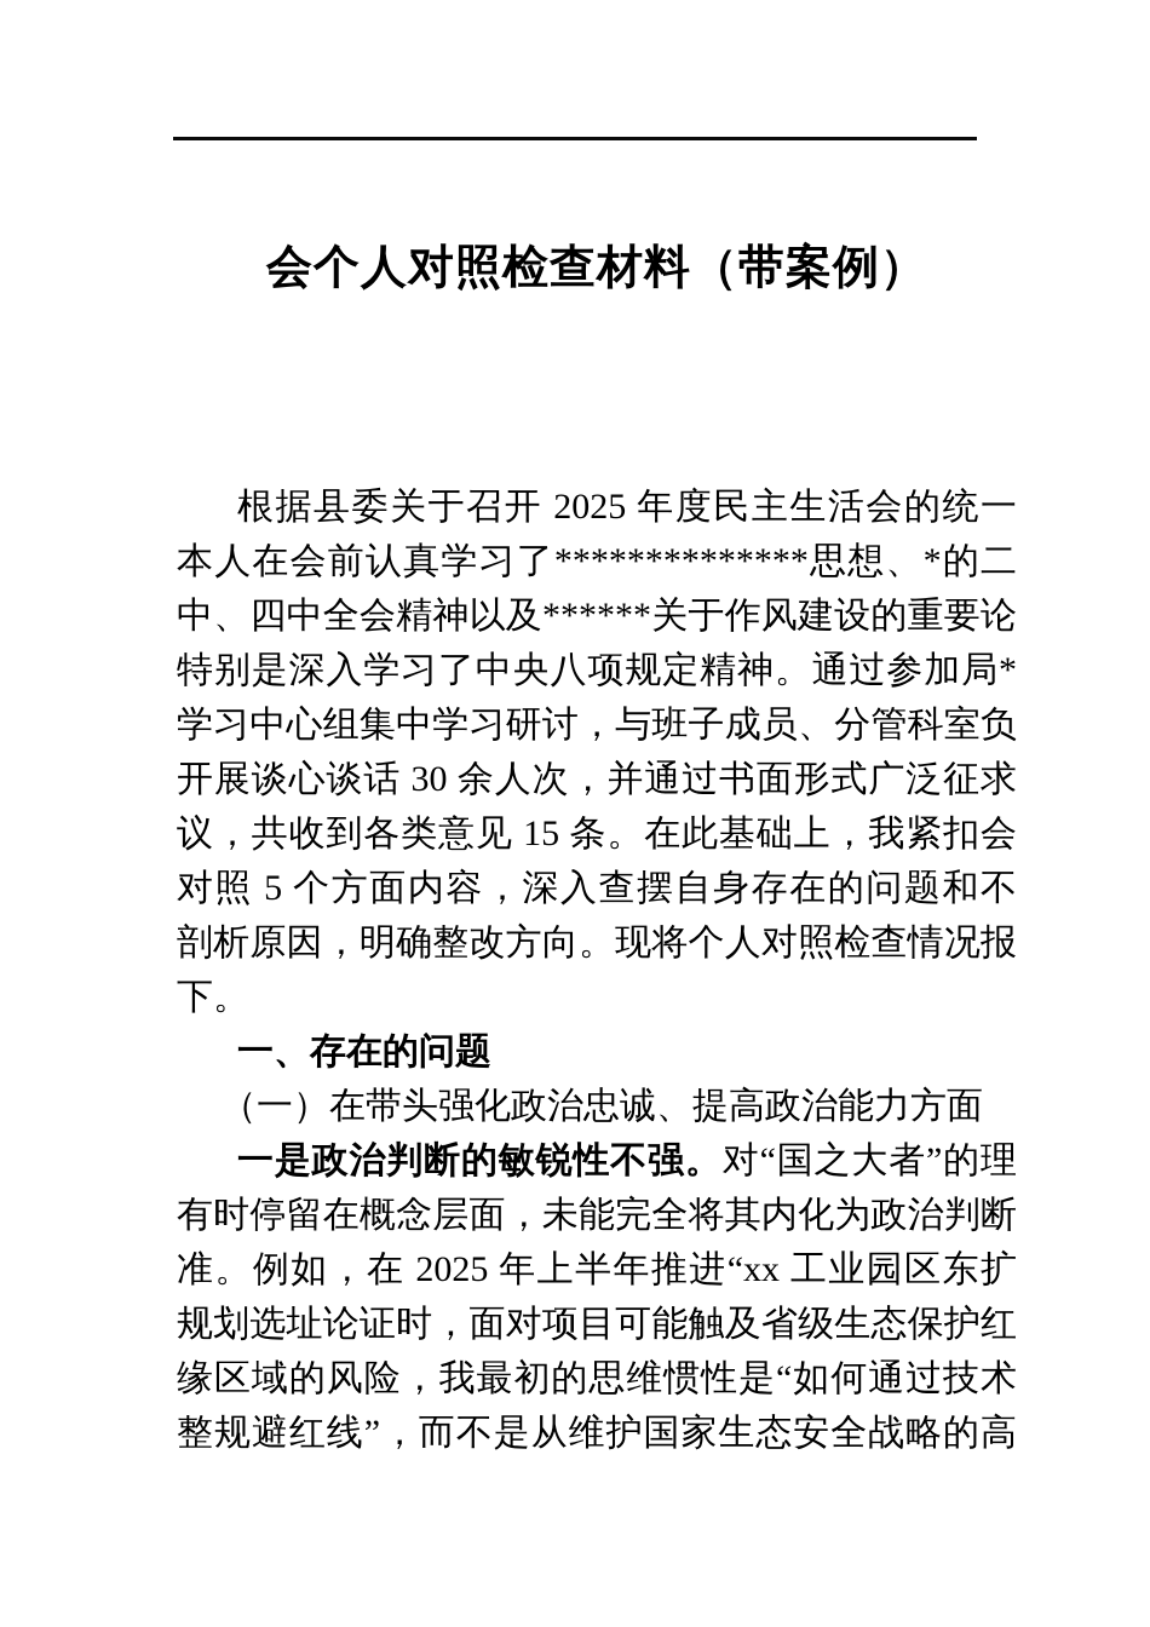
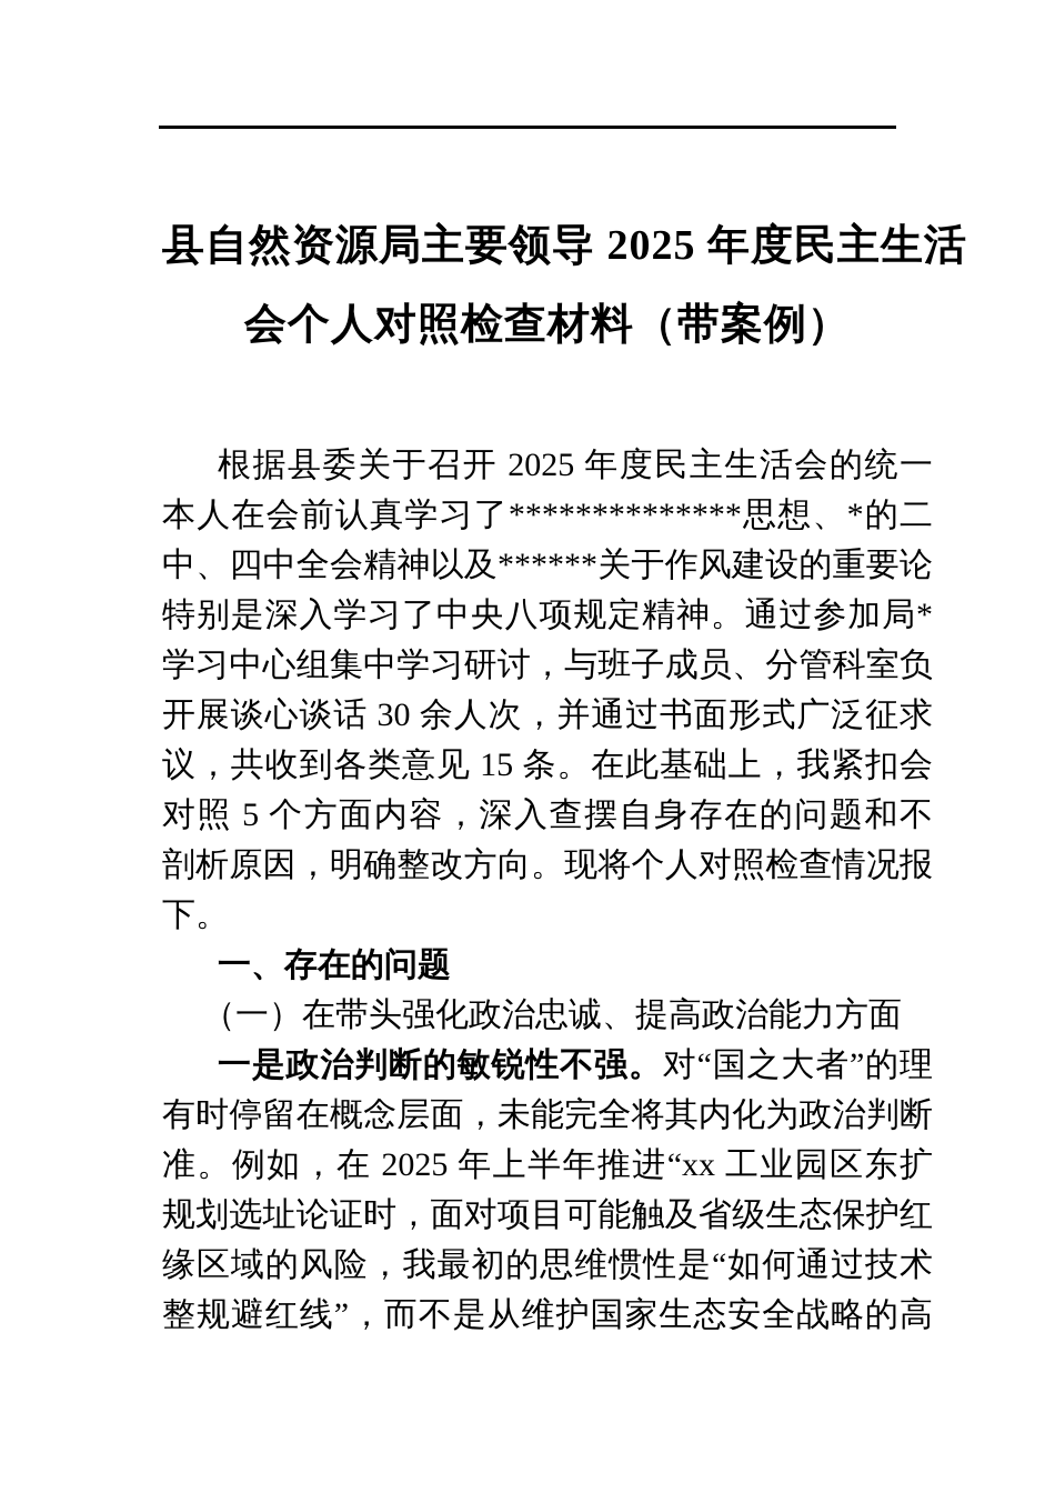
+ 县自然资源局主要领导 2025 年度民主生活
  会个人对照检查材料（带案例）
  根据县委关于召开 2025 年度民主生活会的统一
  本人在会前认真学习了**************思想、*的二
  中、四中全会精神以及******关于作风建设的重要论
  特别是深入学习了中央八项规定精神。通过参加局*
  学习中心组集中学习研讨，与班子成员、分管科室负
  开展谈心谈话 30 余人次，并通过书面形式广泛征求
  议，共收到各类意见 15 条。在此基础上，我紧扣会
  对照 5 个方面内容，深入查摆自身存在的问题和不
  剖析原因，明确整改方向。现将个人对照检查情况报
  下。
  一、存在的问题
  （一）在带头强化政治忠诚、提高政治能力方面
  一是政治判断的敏锐性不强。对“国之大者”的理
  有时停留在概念层面，未能完全将其内化为政治判断
  准。例如，在 2025 年上半年推进“xx 工业园区东扩
  规划选址论证时，面对项目可能触及省级生态保护红
  缘区域的风险，我最初的思维惯性是“如何通过技术
  整规避红线”，而不是从维护国家生态安全战略的高
